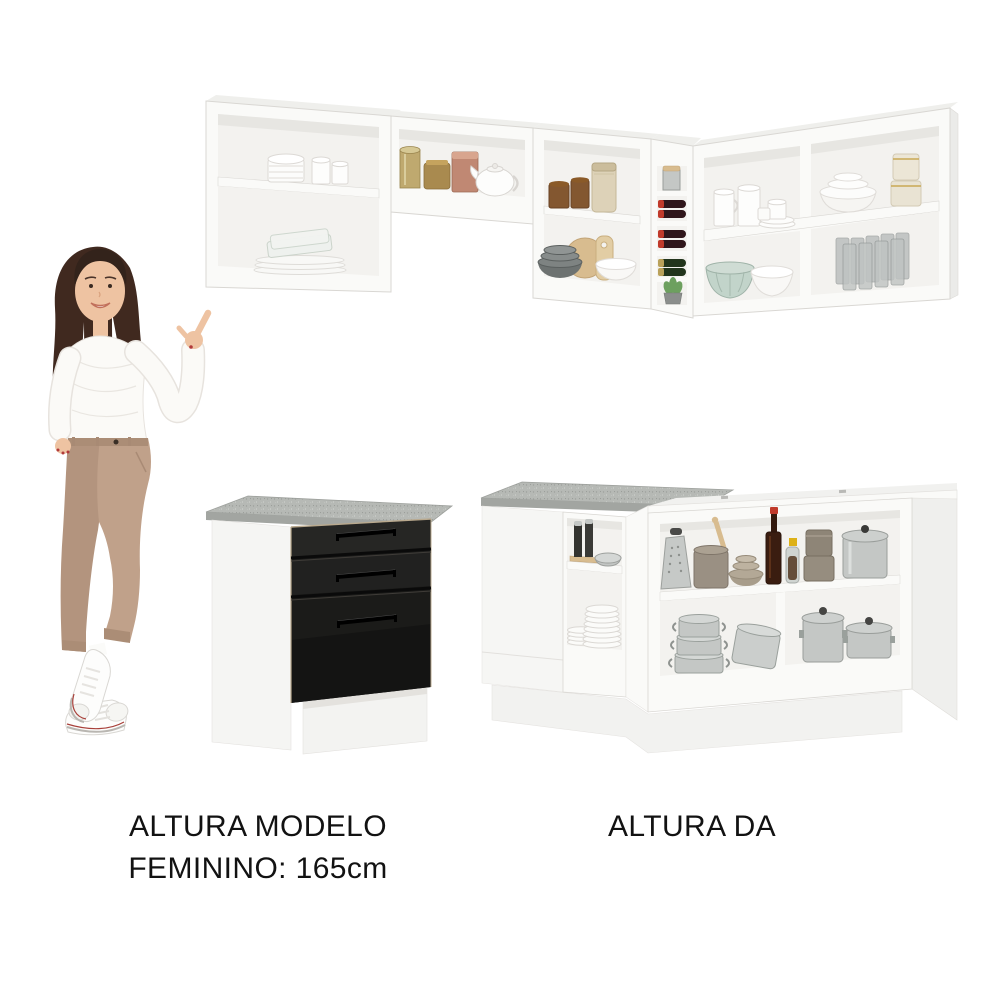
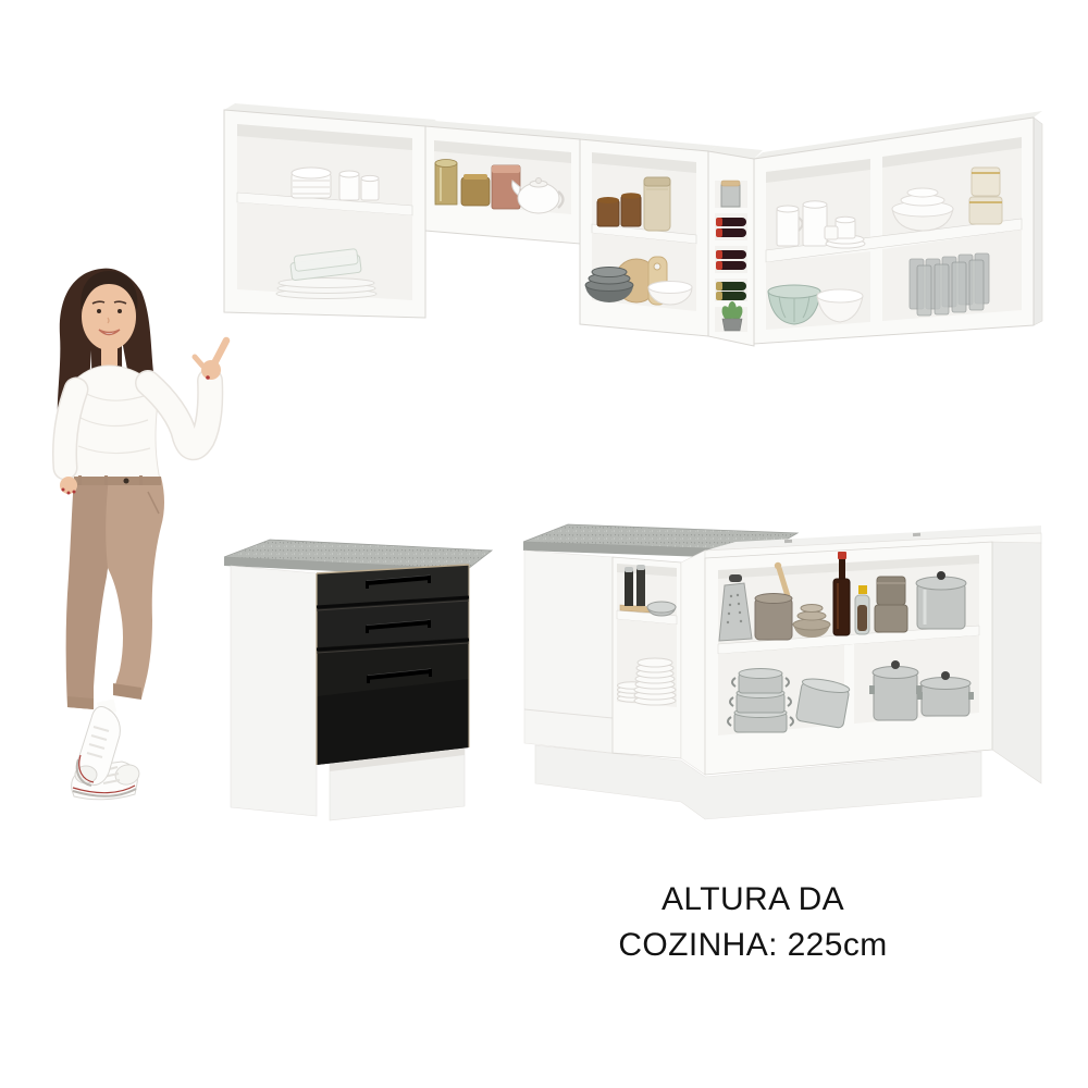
- ALTURA MODELO
- FEMININO: 165cm
  ALTURA DA
+ COZINHA: 225cm
